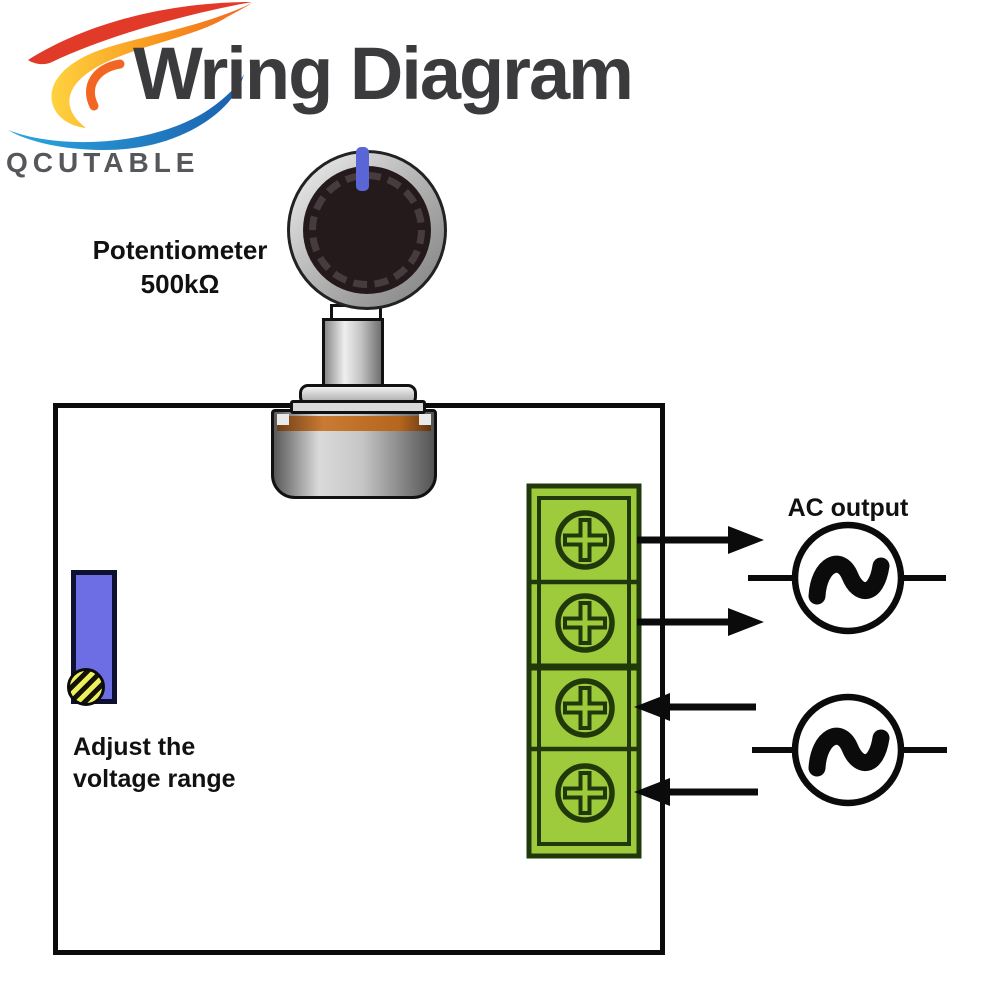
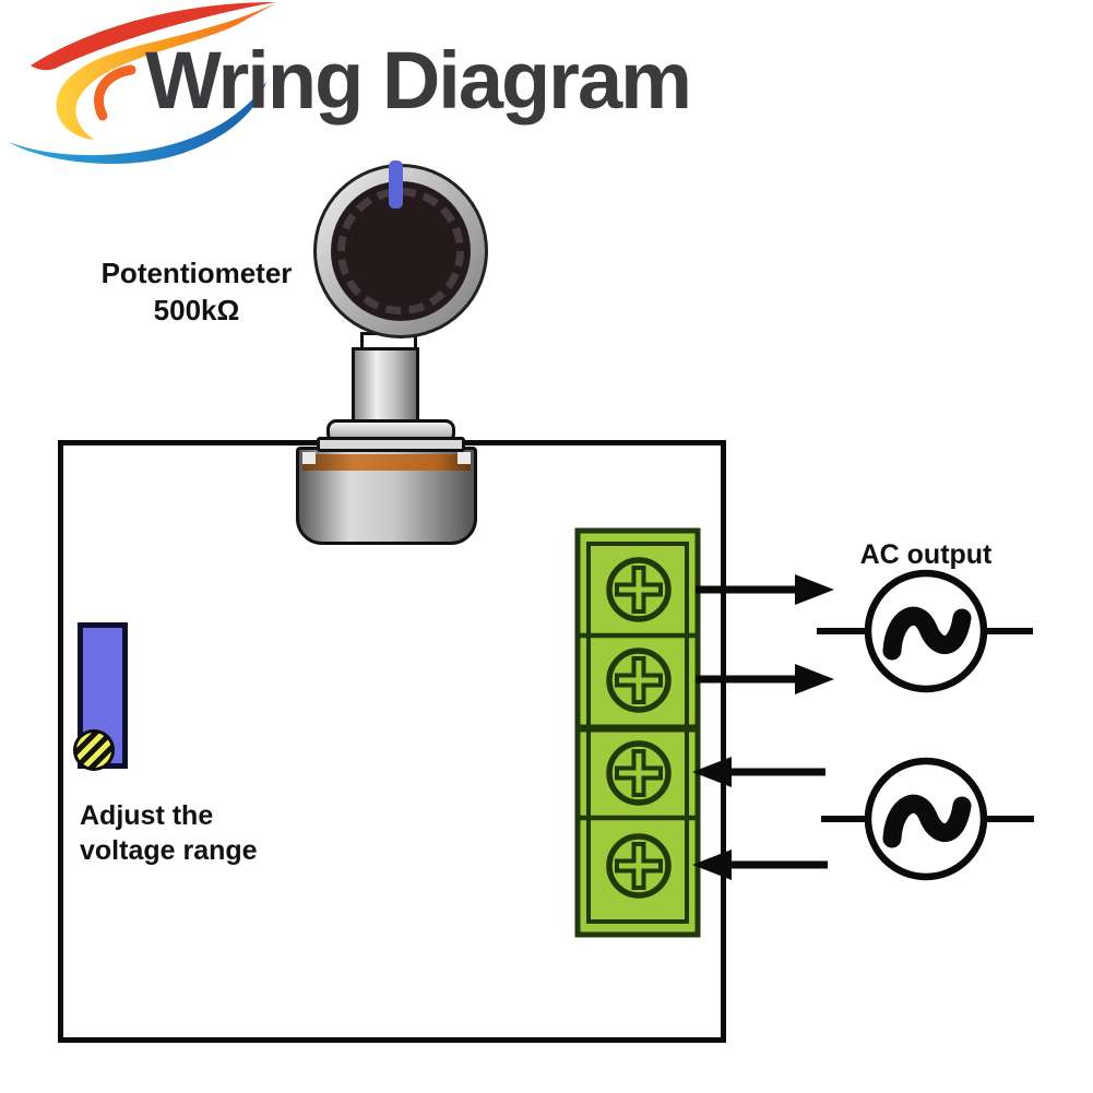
- QCUTABLE
  Wring Diagram
  Potentiometer
  500kΩ
  Adjust the
  voltage range
  AC output
